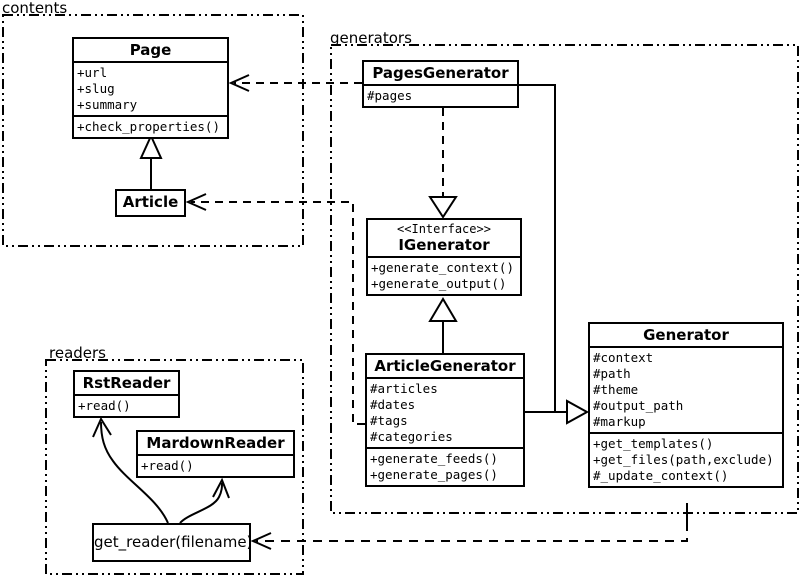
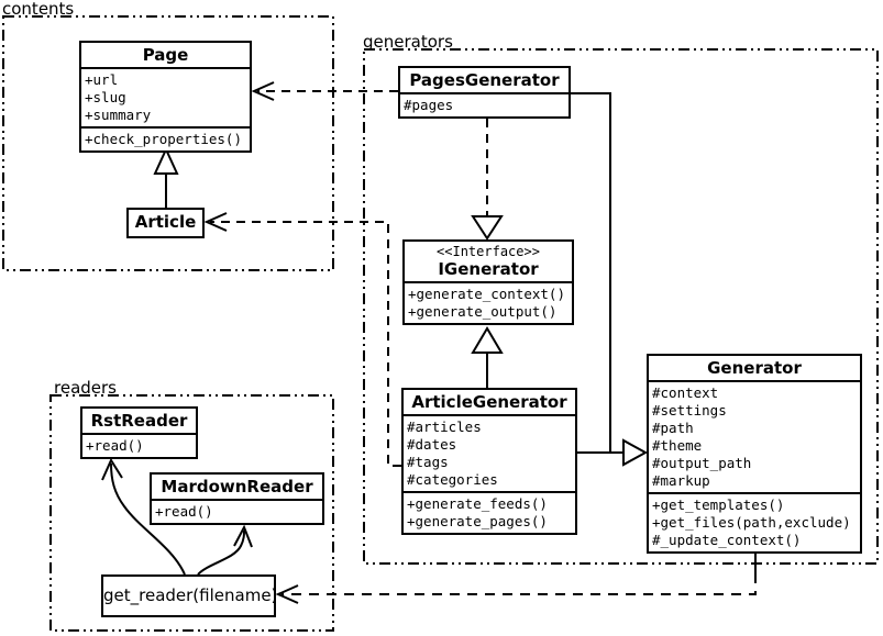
  contents
  generators
  readers
  Page
  +url
  +slug
  +summary
  +check_properties()
  Article
  PagesGenerator
  #pages
  <<Interface>>
  IGenerator
  +generate_context()
  +generate_output()
  ArticleGenerator
  #articles
  #dates
  #tags
  #categories
  +generate_feeds()
  +generate_pages()
  Generator
  #context
+ #settings
  #path
  #theme
  #output_path
  #markup
  +get_templates()
  +get_files(path,exclude)
  #_update_context()
  RstReader
  +read()
  MardownReader
  +read()
  get_reader(filename)
